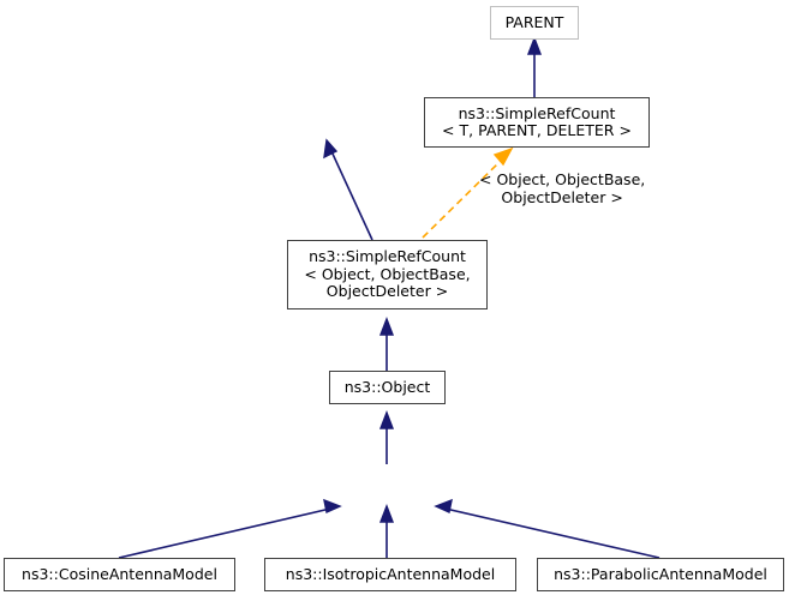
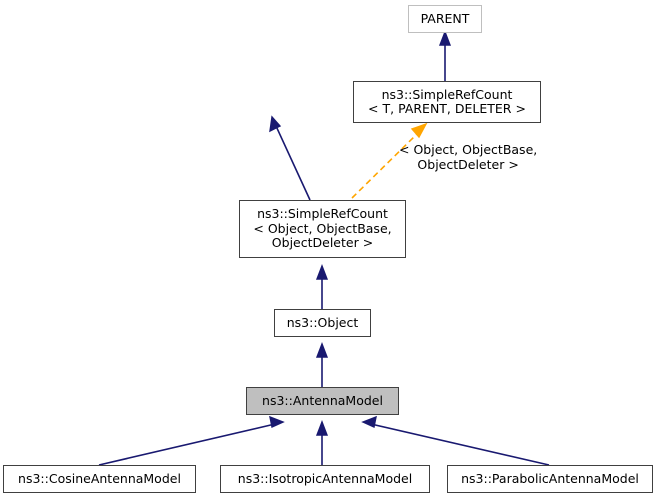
  PARENT
  ns3::SimpleRefCount
  < T, PARENT, DELETER >
  ns3::SimpleRefCount
  < Object, ObjectBase,
  ObjectDeleter >
  ns3::Object
+ ns3::AntennaModel
  ns3::CosineAntennaModel
  ns3::IsotropicAntennaModel
  ns3::ParabolicAntennaModel
  < Object, ObjectBase,
  ObjectDeleter >
